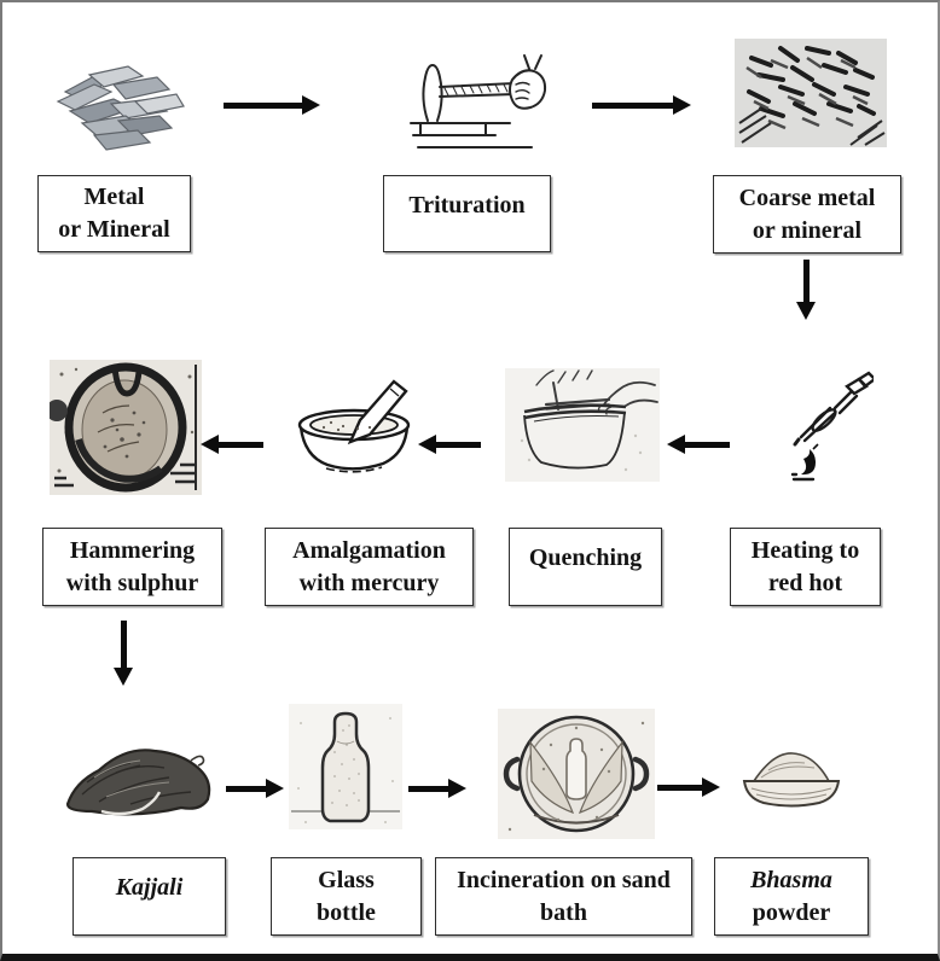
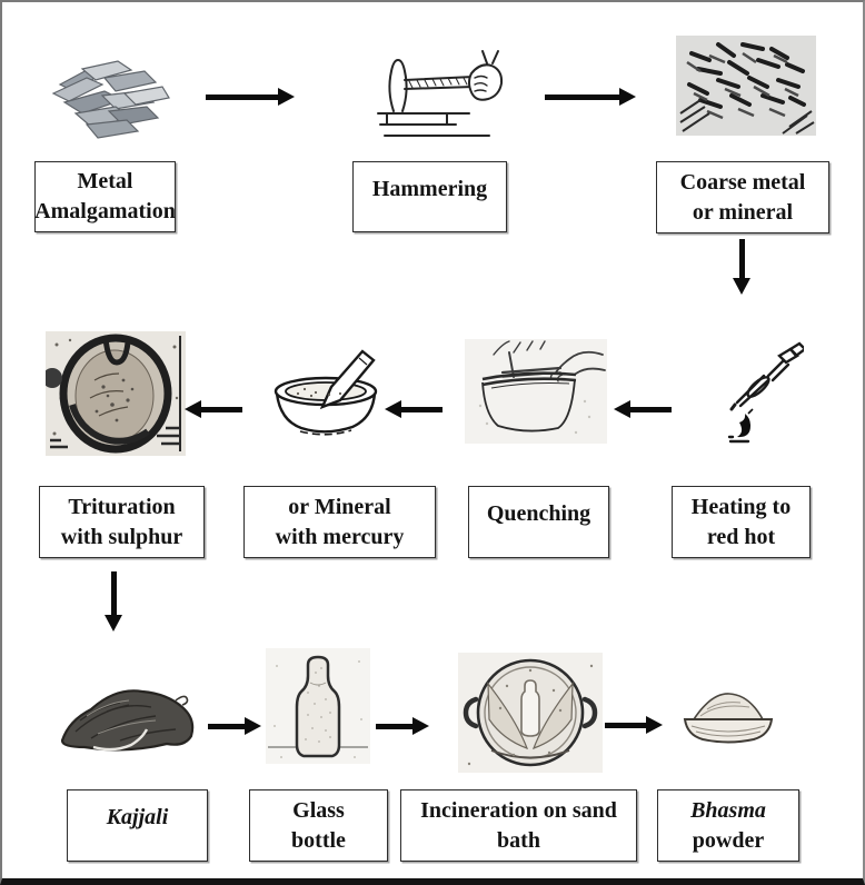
  Metal
- or Mineral
+ Amalgamation
- Trituration
+ Hammering
  Coarse metal
  or mineral
  Heating to
  red hot
  Quenching
- Amalgamation
+ or Mineral
  with mercury
- Hammering
+ Trituration
  with sulphur
  Kajjali
  Glass
  bottle
  Incineration on sand
  bath
  Bhasma
  powder
